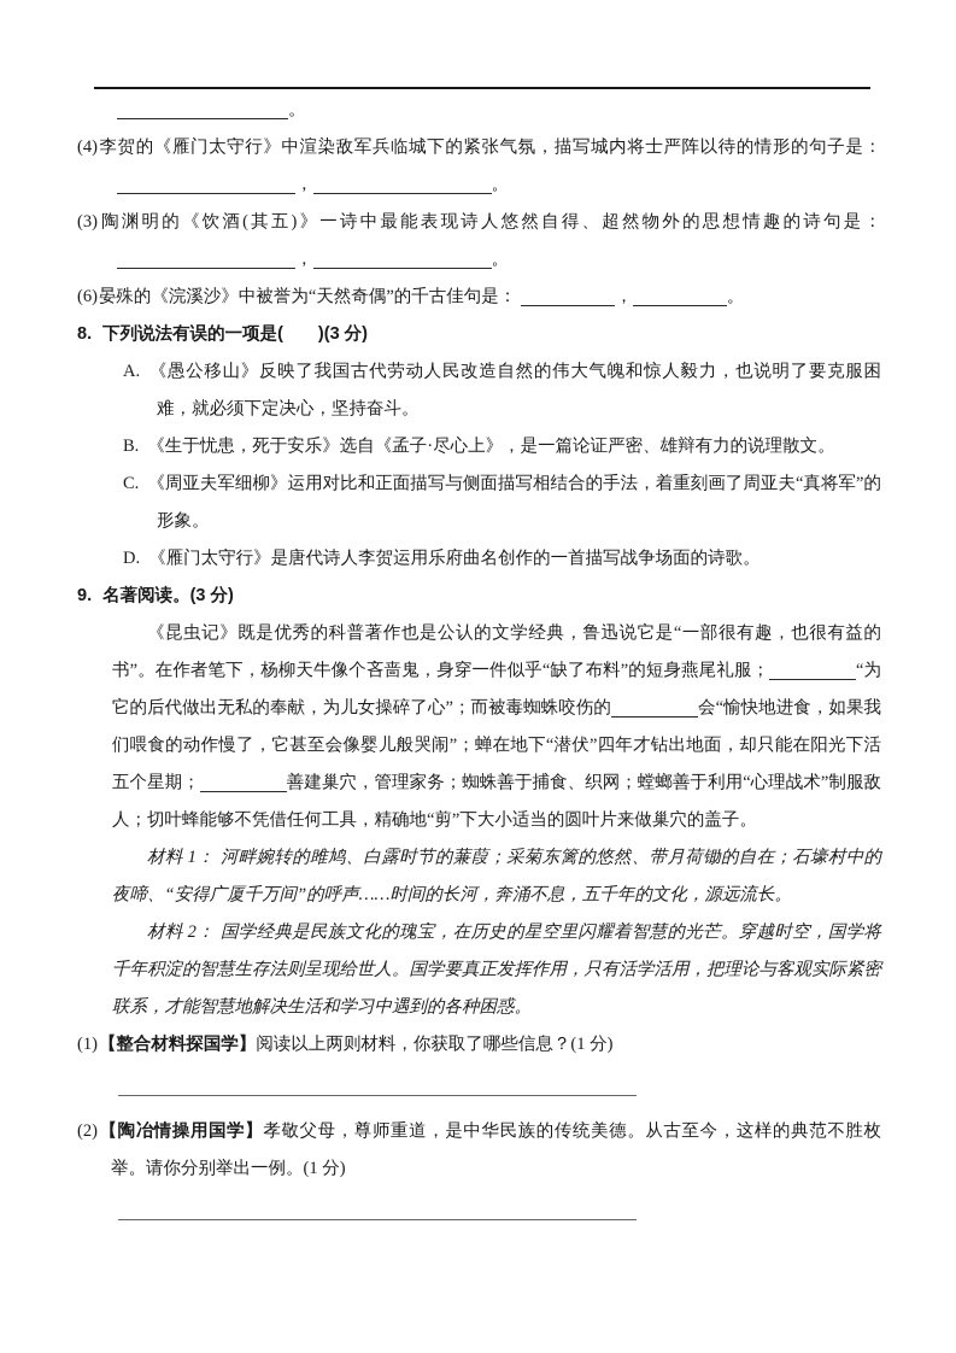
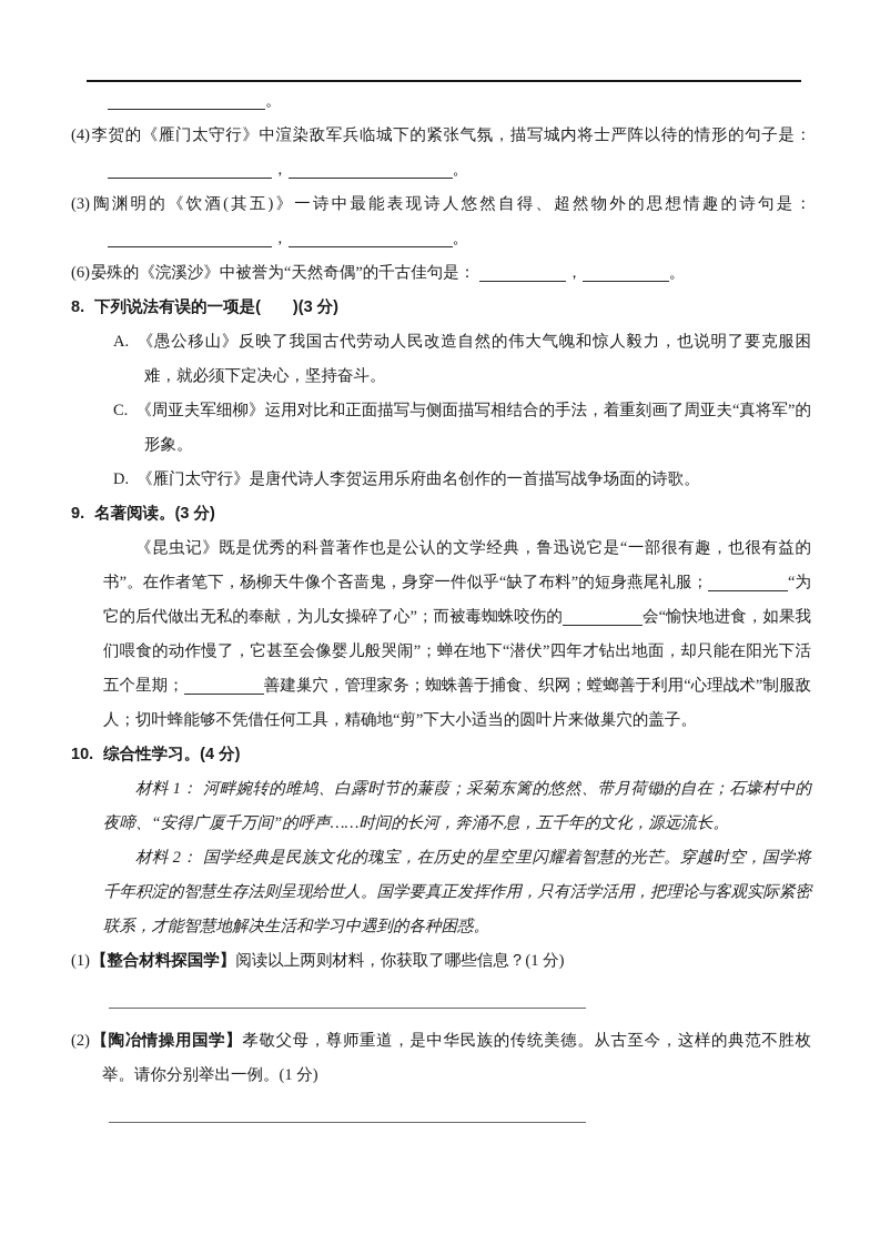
  。
  (4)李贺的《雁门太守行》中渲染敌军兵临城下的紧张气氛，描写城内将士严阵以待的情形的句子是：
  ， 。
  (3)陶渊明的《饮酒(其五)》一诗中最能表现诗人悠然自得、超然物外的思想情趣的诗句是：
  ， 。
  (6)晏殊的《浣溪沙》中被誉为“天然奇偶”的千古佳句是： ， 。
  8. 下列说法有误的一项是( )(3 分)
  A. 《愚公移山》反映了我国古代劳动人民改造自然的伟大气魄和惊人毅力，也说明了要克服困难，就必须下定决心，坚持奋斗。
- B. 《生于忧患，死于安乐》选自《孟子·尽心上》，是一篇论证严密、雄辩有力的说理散文。
  C. 《周亚夫军细柳》运用对比和正面描写与侧面描写相结合的手法，着重刻画了周亚夫“真将军”的形象。
  D. 《雁门太守行》是唐代诗人李贺运用乐府曲名创作的一首描写战争场面的诗歌。
  9. 名著阅读。(3 分)
  《昆虫记》既是优秀的科普著作也是公认的文学经典，鲁迅说它是“一部很有趣，也很有益的书”。在作者笔下，杨柳天牛像个吝啬鬼，身穿一件似乎“缺了布料”的短身燕尾礼服； “为它的后代做出无私的奉献，为儿女操碎了心”；而被毒蜘蛛咬伤的 会“愉快地进食，如果我们喂食的动作慢了，它甚至会像婴儿般哭闹”；蝉在地下“潜伏”四年才钻出地面，却只能在阳光下活五个星期； 善建巢穴，管理家务；蜘蛛善于捕食、织网；螳螂善于利用“心理战术”制服敌人；切叶蜂能够不凭借任何工具，精确地“剪”下大小适当的圆叶片来做巢穴的盖子。
+ 10. 综合性学习。(4 分)
  材料 1： 河畔婉转的雎鸠、白露时节的蒹葭；采菊东篱的悠然、带月荷锄的自在；石壕村中的夜啼、“安得广厦千万间”的呼声……时间的长河，奔涌不息，五千年的文化，源远流长。
  材料 2： 国学经典是民族文化的瑰宝，在历史的星空里闪耀着智慧的光芒。穿越时空，国学将千年积淀的智慧生存法则呈现给世人。国学要真正发挥作用，只有活学活用，把理论与客观实际紧密联系，才能智慧地解决生活和学习中遇到的各种困惑。
  (1)【整合材料探国学】阅读以上两则材料，你获取了哪些信息？(1 分)
  (2)【陶冶情操用国学】孝敬父母，尊师重道，是中华民族的传统美德。从古至今，这样的典范不胜枚举。请你分别举出一例。(1 分)
